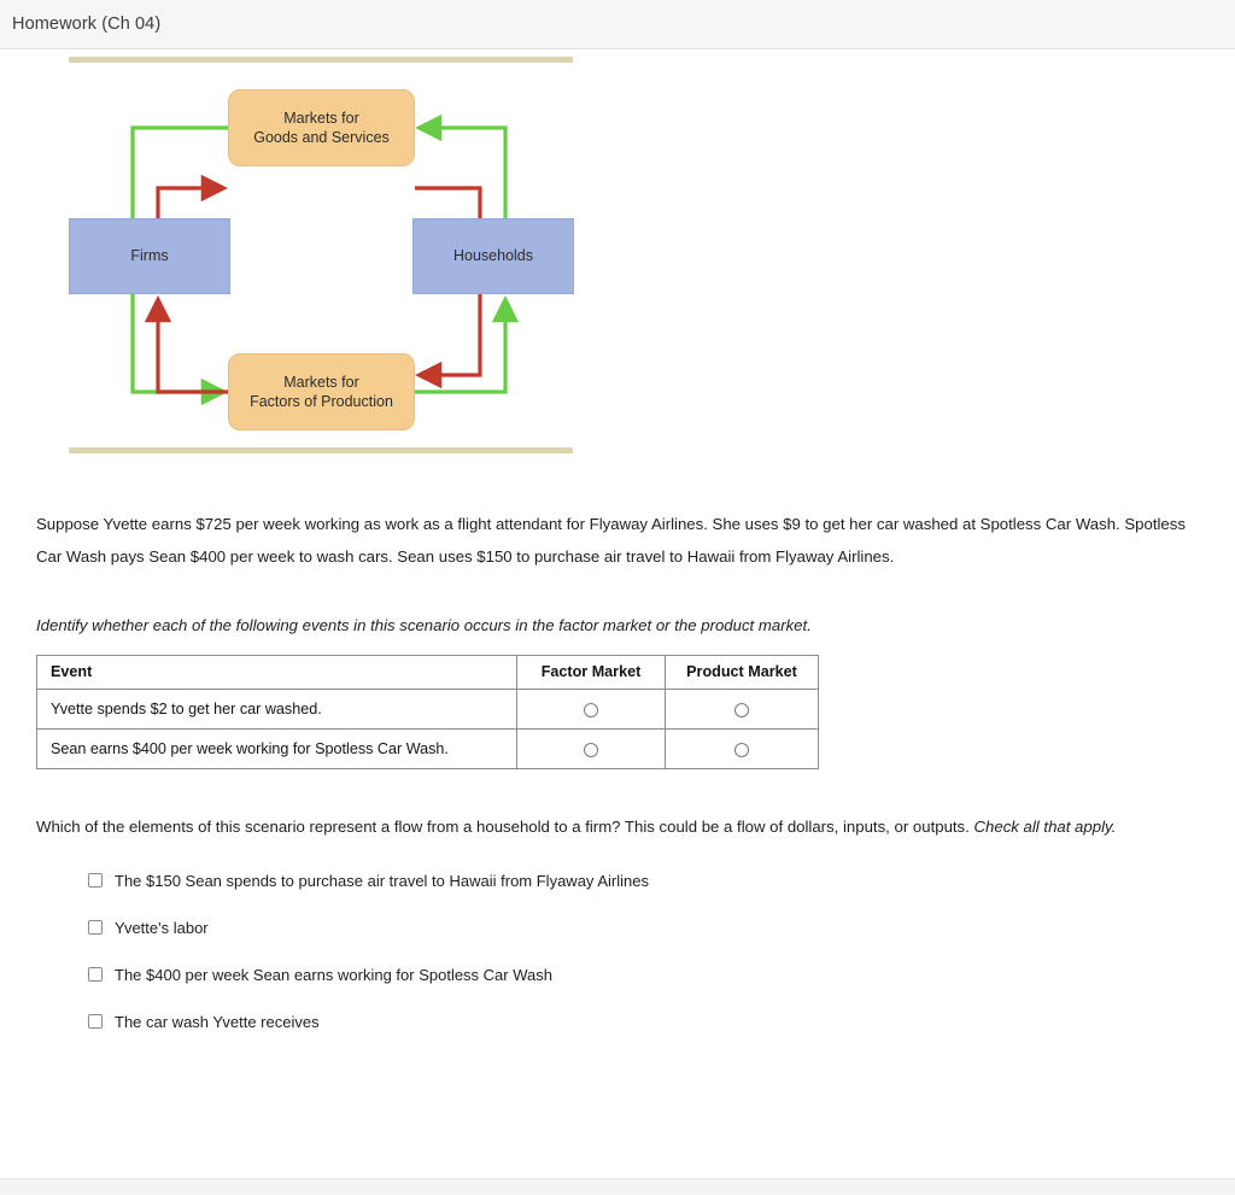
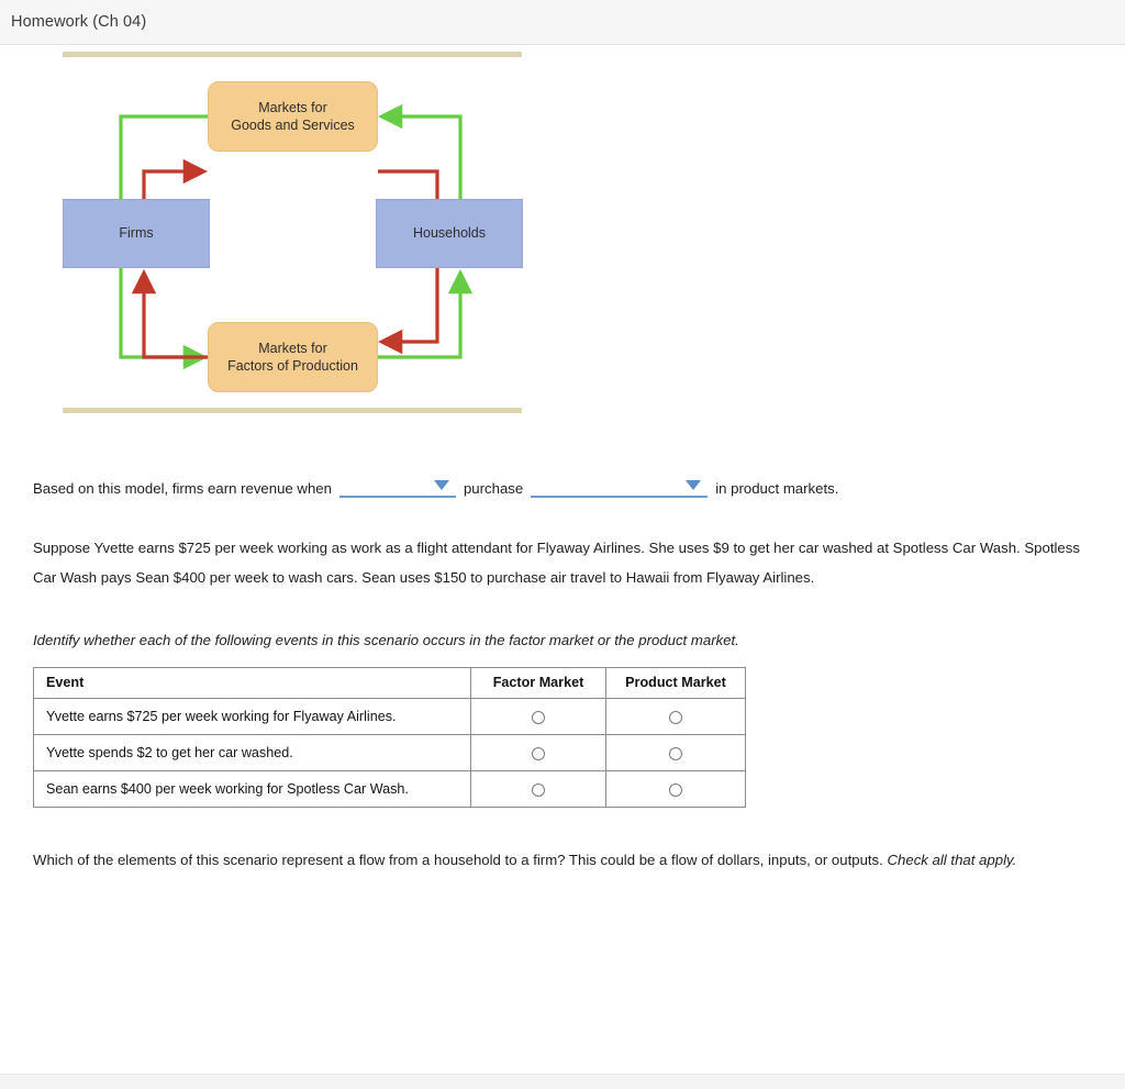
  Homework (Ch 04)
  Markets for
  Goods and Services
  Firms
  Households
  Markets for
  Factors of Production
+ Based on this model, firms earn revenue when
+ purchase
+ in product markets.
  Suppose Yvette earns $725 per week working as work as a flight attendant for Flyaway Airlines. She uses $9 to get her car washed at Spotless Car Wash. Spotless Car Wash pays Sean $400 per week to wash cars. Sean uses $150 to purchase air travel to Hawaii from Flyaway Airlines.
  Identify whether each of the following events in this scenario occurs in the factor market or the product market.
  Event	Factor Market	Product Market
+ Yvette earns $725 per week working for Flyaway Airlines.
  Yvette spends $2 to get her car washed.
  Sean earns $400 per week working for Spotless Car Wash.
  Which of the elements of this scenario represent a flow from a household to a firm? This could be a flow of dollars, inputs, or outputs. Check all that apply.
- The $150 Sean spends to purchase air travel to Hawaii from Flyaway Airlines
- Yvette's labor
- The $400 per week Sean earns working for Spotless Car Wash
- The car wash Yvette receives
